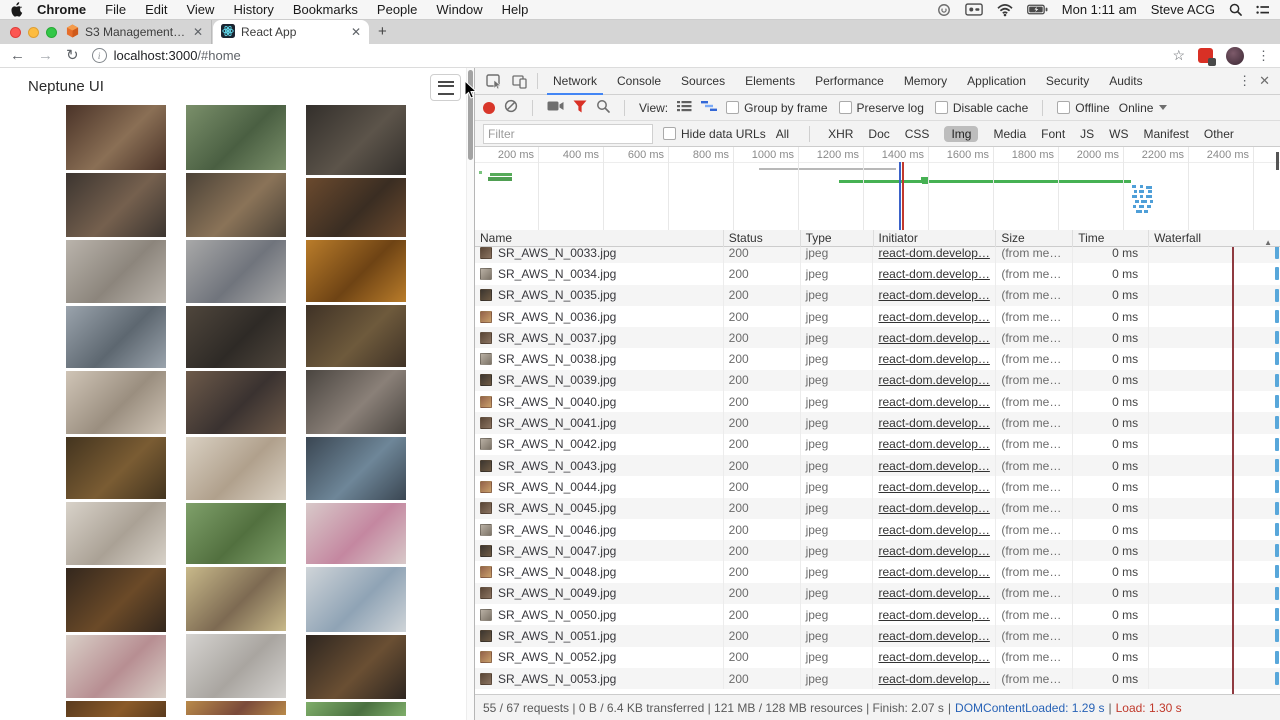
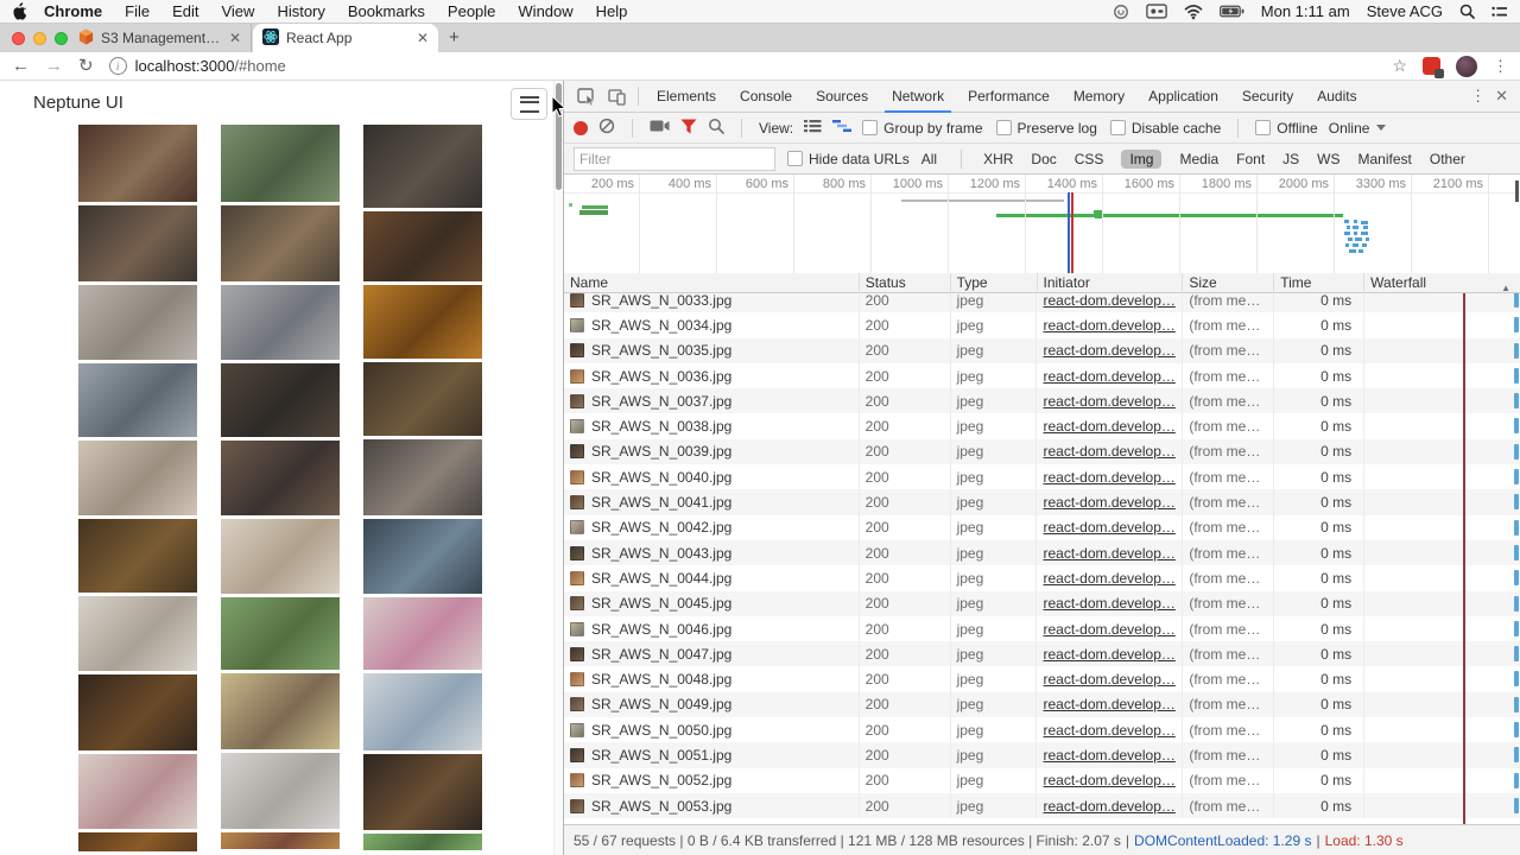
  Chrome
  File
  Edit
  View
  History
  Bookmarks
  People
  Window
  Help
  Mon 1:11 am
  Steve ACG
  ✕
  React App
  ✕
  +
  ←
  →
  ↻
  i
  localhost:3000/#home
  ☆
  ⋮
  Neptune UI
- Network
+ Elements
  Console
  Sources
- Elements
+ Network
  Performance
  Memory
  Application
  Security
  Audits
  ⋮
  ✕
  View:
  Group by frame
  Preserve log
  Disable cache
  Offline
  Online
  Filter
  Hide data URLs
  All
  XHR
  Doc
  CSS
  Img
  Media
  Font
  JS
  WS
  Manifest
  Other
  200 ms
  400 ms
  600 ms
  800 ms
  1000 ms
  1200 ms
  1400 ms
  1600 ms
  1800 ms
  2000 ms
- 2200 ms
+ 3300 ms
- 2400 ms
+ 2100 ms
  Name
  Status
  Type
  Initiator
  Size
  Time
  Waterfall
  ▲
  SR_AWS_N_0033.jpg
  200
  jpeg
  react-dom.develop…
  (from me…
  0 ms
  SR_AWS_N_0034.jpg
  200
  jpeg
  react-dom.develop…
  (from me…
  0 ms
  SR_AWS_N_0035.jpg
  200
  jpeg
  react-dom.develop…
  (from me…
  0 ms
  SR_AWS_N_0036.jpg
  200
  jpeg
  react-dom.develop…
  (from me…
  0 ms
  SR_AWS_N_0037.jpg
  200
  jpeg
  react-dom.develop…
  (from me…
  0 ms
  SR_AWS_N_0038.jpg
  200
  jpeg
  react-dom.develop…
  (from me…
  0 ms
  SR_AWS_N_0039.jpg
  200
  jpeg
  react-dom.develop…
  (from me…
  0 ms
  SR_AWS_N_0040.jpg
  200
  jpeg
  react-dom.develop…
  (from me…
  0 ms
  SR_AWS_N_0041.jpg
  200
  jpeg
  react-dom.develop…
  (from me…
  0 ms
  SR_AWS_N_0042.jpg
  200
  jpeg
  react-dom.develop…
  (from me…
  0 ms
  SR_AWS_N_0043.jpg
  200
  jpeg
  react-dom.develop…
  (from me…
  0 ms
  SR_AWS_N_0044.jpg
  200
  jpeg
  react-dom.develop…
  (from me…
  0 ms
  SR_AWS_N_0045.jpg
  200
  jpeg
  react-dom.develop…
  (from me…
  0 ms
  SR_AWS_N_0046.jpg
  200
  jpeg
  react-dom.develop…
  (from me…
  0 ms
  SR_AWS_N_0047.jpg
  200
  jpeg
  react-dom.develop…
  (from me…
  0 ms
  SR_AWS_N_0048.jpg
  200
  jpeg
  react-dom.develop…
  (from me…
  0 ms
  SR_AWS_N_0049.jpg
  200
  jpeg
  react-dom.develop…
  (from me…
  0 ms
  SR_AWS_N_0050.jpg
  200
  jpeg
  react-dom.develop…
  (from me…
  0 ms
  SR_AWS_N_0051.jpg
  200
  jpeg
  react-dom.develop…
  (from me…
  0 ms
  SR_AWS_N_0052.jpg
  200
  jpeg
  react-dom.develop…
  (from me…
  0 ms
  SR_AWS_N_0053.jpg
  200
  jpeg
  react-dom.develop…
  (from me…
  0 ms
  55 / 67 requests | 0 B / 6.4 KB transferred | 121 MB / 128 MB resources | Finish: 2.07 s
  |
  DOMContentLoaded: 1.29 s
  |
  Load: 1.30 s
